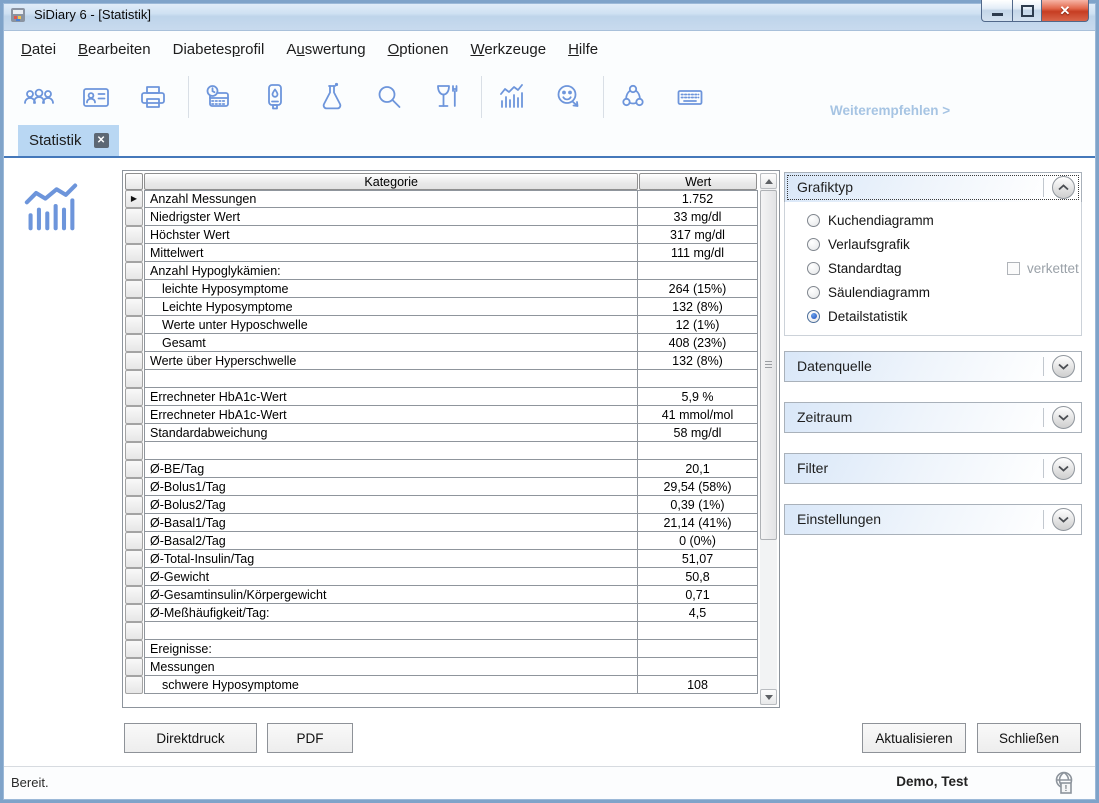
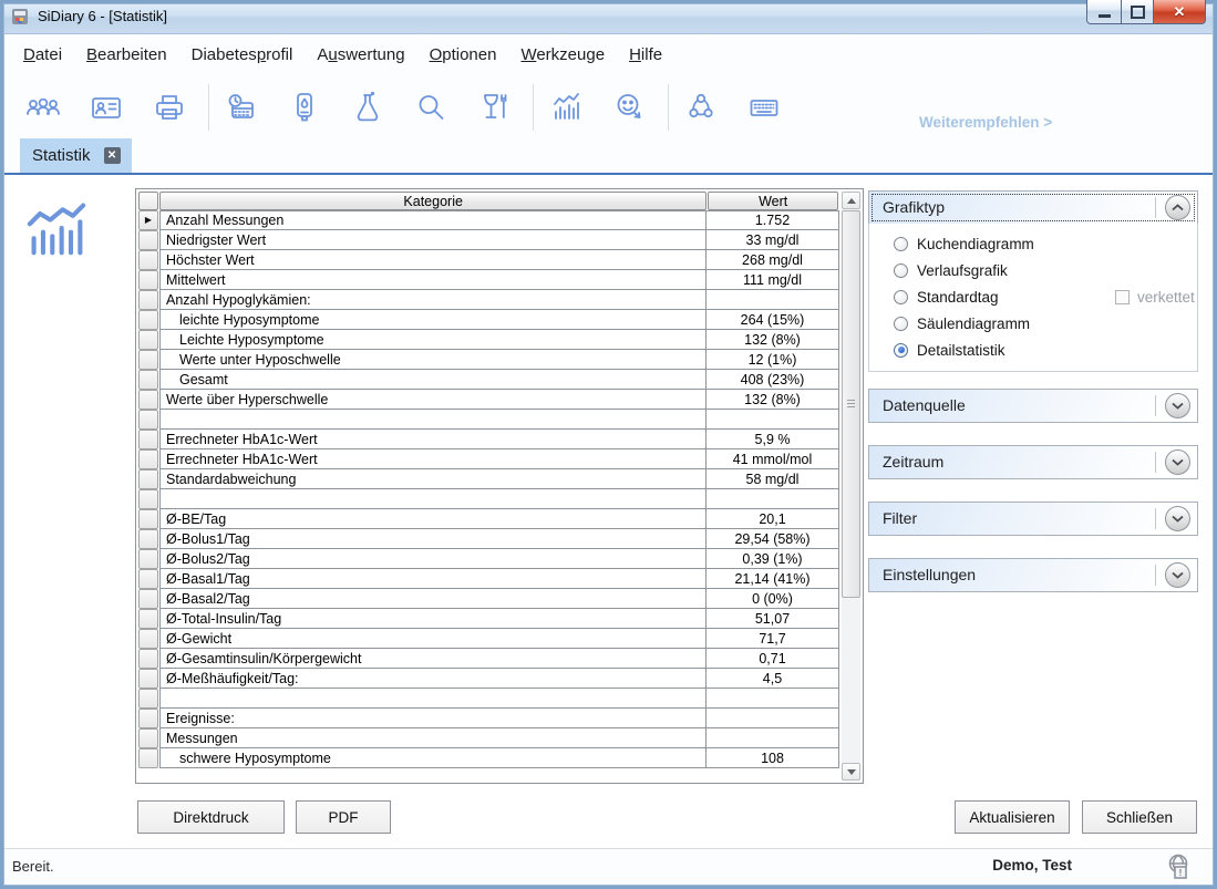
  SiDiary 6 - [Statistik]
  ✕
  Datei
  Bearbeiten
  Diabetesprofil
  Auswertung
  Optionen
  Werkzeuge
  Hilfe
  Weiterempfehlen >
  Statistik
  ✕
  Kategorie
  Wert
  ▶
  Anzahl Messungen
  1.752
  Niedrigster Wert
  33 mg/dl
  Höchster Wert
- 317 mg/dl
+ 268 mg/dl
  Mittelwert
  111 mg/dl
  Anzahl Hypoglykämien:
  leichte Hyposymptome
  264 (15%)
  Leichte Hyposymptome
  132 (8%)
  Werte unter Hyposchwelle
  12 (1%)
  Gesamt
  408 (23%)
  Werte über Hyperschwelle
  132 (8%)
  Errechneter HbA1c-Wert
  5,9 %
  Errechneter HbA1c-Wert
  41 mmol/mol
  Standardabweichung
  58 mg/dl
  Ø-BE/Tag
  20,1
  Ø-Bolus1/Tag
  29,54 (58%)
  Ø-Bolus2/Tag
  0,39 (1%)
  Ø-Basal1/Tag
  21,14 (41%)
  Ø-Basal2/Tag
  0 (0%)
  Ø-Total-Insulin/Tag
  51,07
  Ø-Gewicht
- 50,8
+ 71,7
  Ø-Gesamtinsulin/Körpergewicht
  0,71
  Ø-Meßhäufigkeit/Tag:
  4,5
  Ereignisse:
  Messungen
  schwere Hyposymptome
  108
  Grafiktyp
  Kuchendiagramm
  Verlaufsgrafik
  Standardtag
  verkettet
  Säulendiagramm
  Detailstatistik
  Datenquelle
  Zeitraum
  Filter
  Einstellungen
  Direktdruck
  PDF
  Aktualisieren
  Schließen
  Bereit.
  Demo, Test
  !
